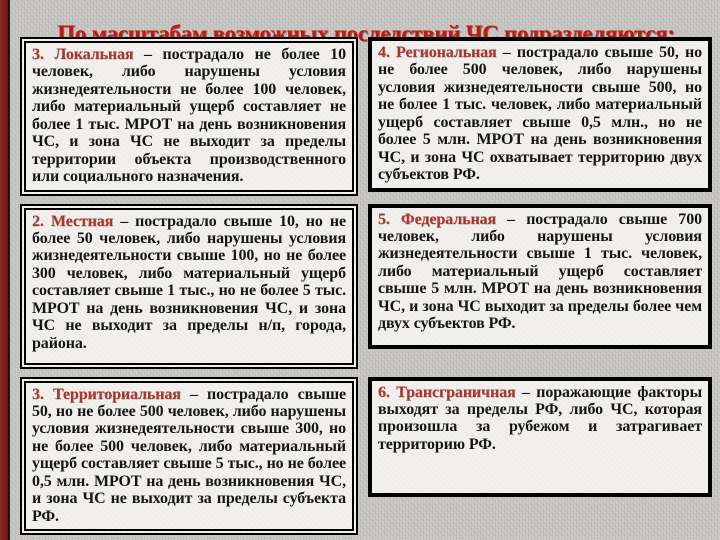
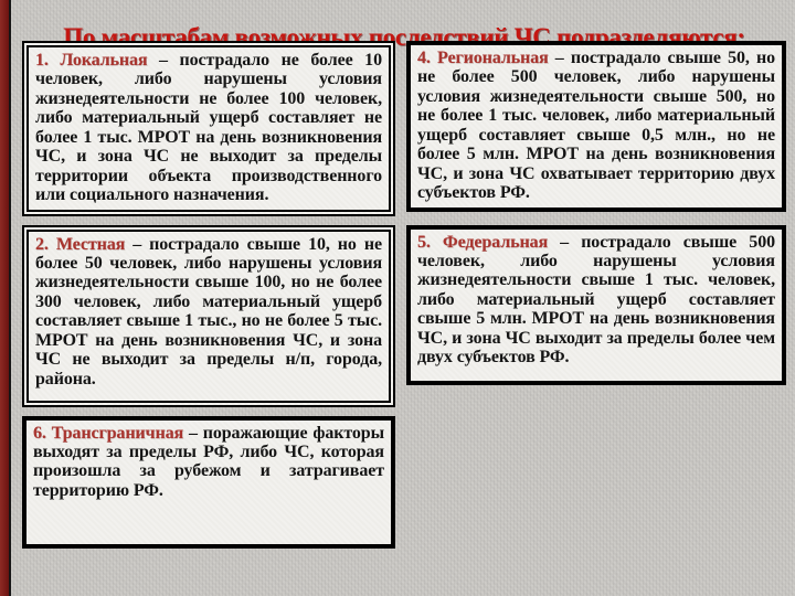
  По масштабам возможных последствий ЧС подразделяются:
- 3. Локальная – пострадало не более 10 человек, либо нарушены условия жизнедеятельности не более 100 человек, либо материальный ущерб составляет не более 1 тыс. МРОТ на день возникновения ЧС, и зона ЧС не выходит за пределы территории объекта производственного или социального назначения.
+ 1. Локальная – пострадало не более 10 человек, либо нарушены условия жизнедеятельности не более 100 человек, либо материальный ущерб составляет не более 1 тыс. МРОТ на день возникновения ЧС, и зона ЧС не выходит за пределы территории объекта производственного или социального назначения.
  4. Региональная – пострадало свыше 50, но не более 500 человек, либо нарушены условия жизнедеятельности свыше 500, но не более 1 тыс. человек, либо материальный ущерб составляет свыше 0,5 млн., но не более 5 млн. МРОТ на день возникновения ЧС, и зона ЧС охватывает территорию двух субъектов РФ.
  2. Местная – пострадало свыше 10, но не более 50 человек, либо нарушены условия жизнедеятельности свыше 100, но не более 300 человек, либо материальный ущерб составляет свыше 1 тыс., но не более 5 тыс. МРОТ на день возникновения ЧС, и зона ЧС не выходит за пределы н/п, города, района.
- 5. Федеральная – пострадало свыше 700 человек, либо нарушены условия жизнедеятельности свыше 1 тыс. человек, либо материальный ущерб составляет свыше 5 млн. МРОТ на день возникновения ЧС, и зона ЧС выходит за пределы более чем двух субъектов РФ.
+ 5. Федеральная – пострадало свыше 500 человек, либо нарушены условия жизнедеятельности свыше 1 тыс. человек, либо материальный ущерб составляет свыше 5 млн. МРОТ на день возникновения ЧС, и зона ЧС выходит за пределы более чем двух субъектов РФ.
- 3. Территориальная – пострадало свыше 50, но не более 500 человек, либо нарушены условия жизнедеятельности свыше 300, но не более 500 человек, либо материальный ущерб составляет свыше 5 тыс., но не более 0,5 млн. МРОТ на день возникновения ЧС, и зона ЧС не выходит за пределы субъекта РФ.
  6. Трансграничная – поражающие факторы выходят за пределы РФ, либо ЧС, которая произошла за рубежом и затрагивает территорию РФ.
